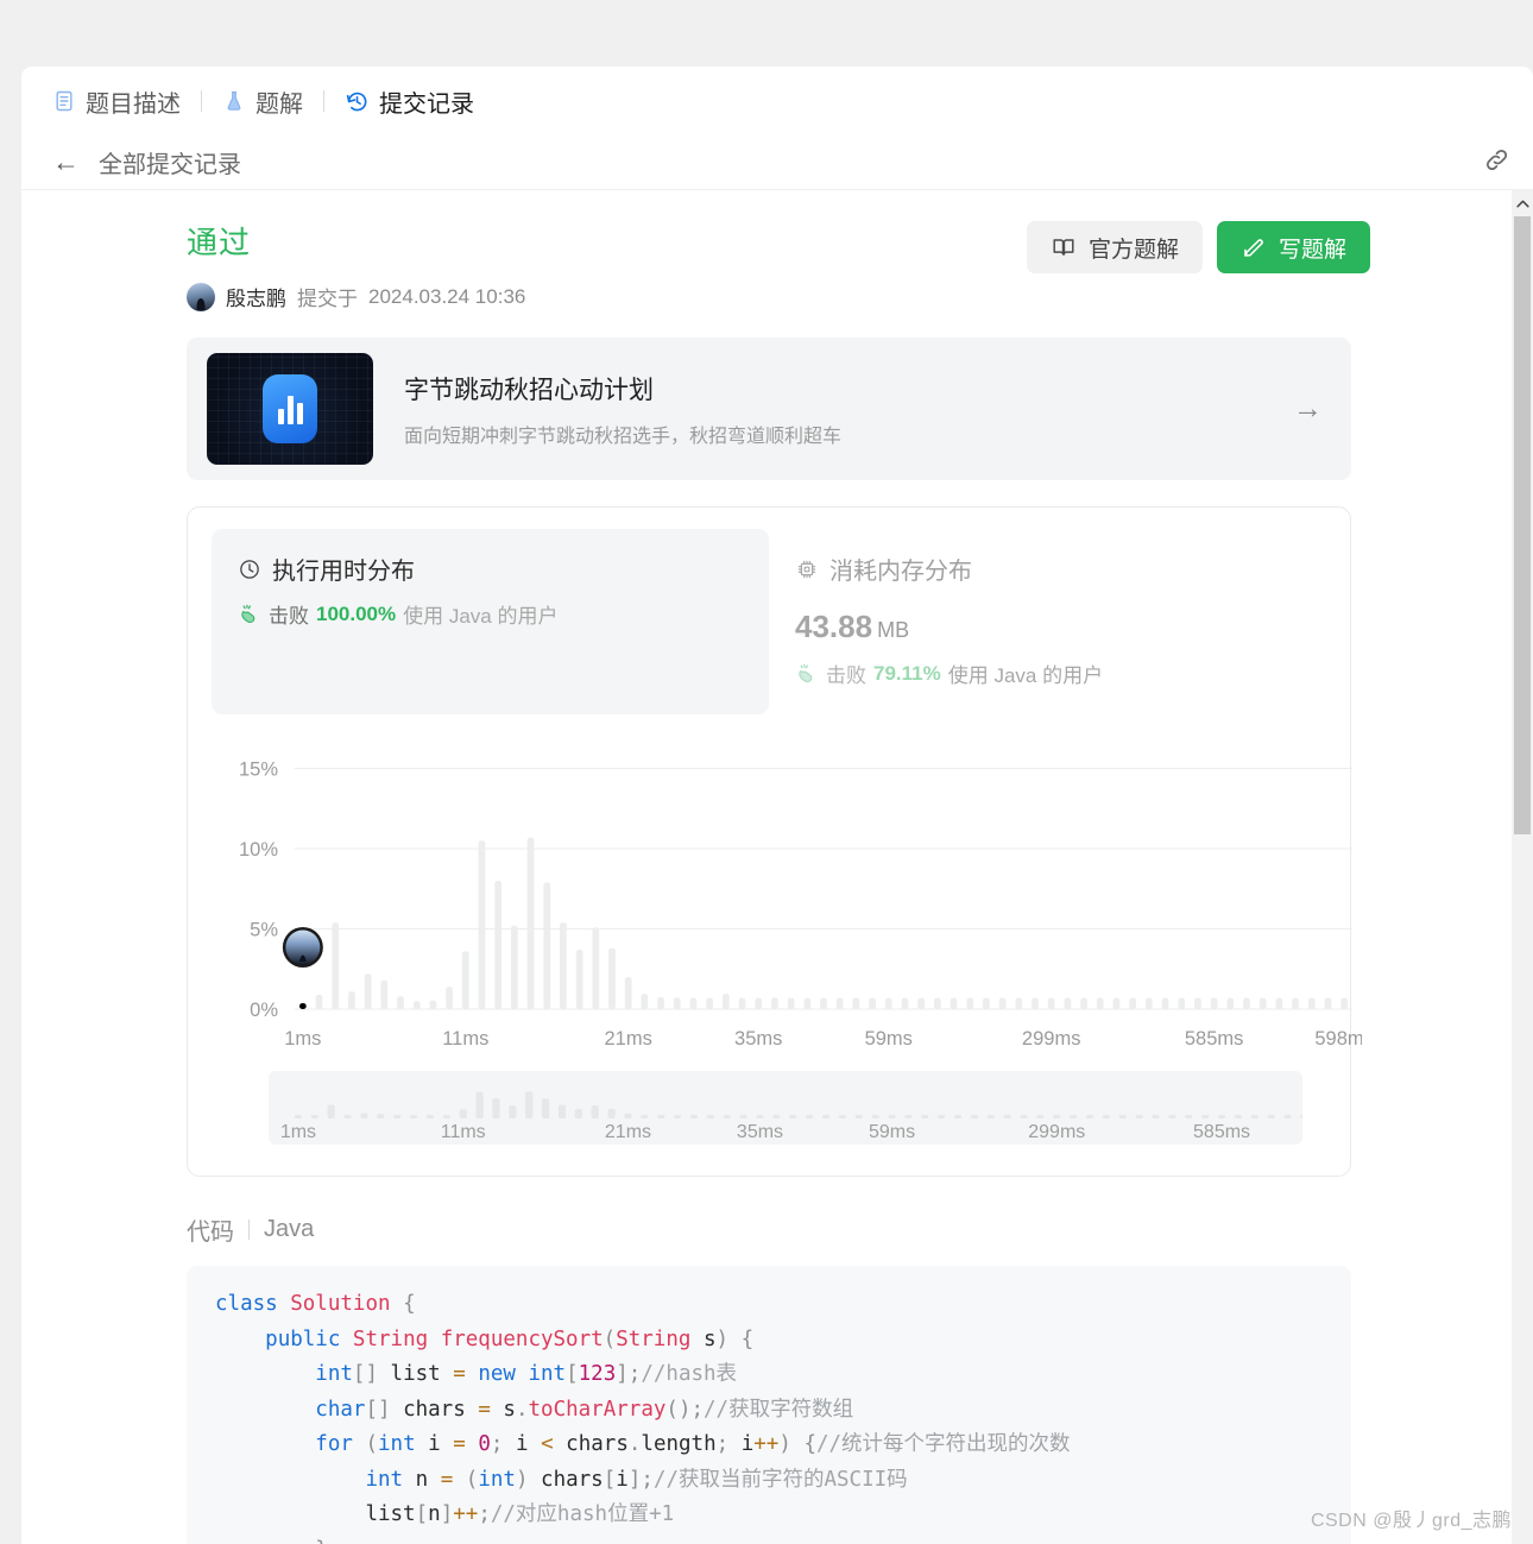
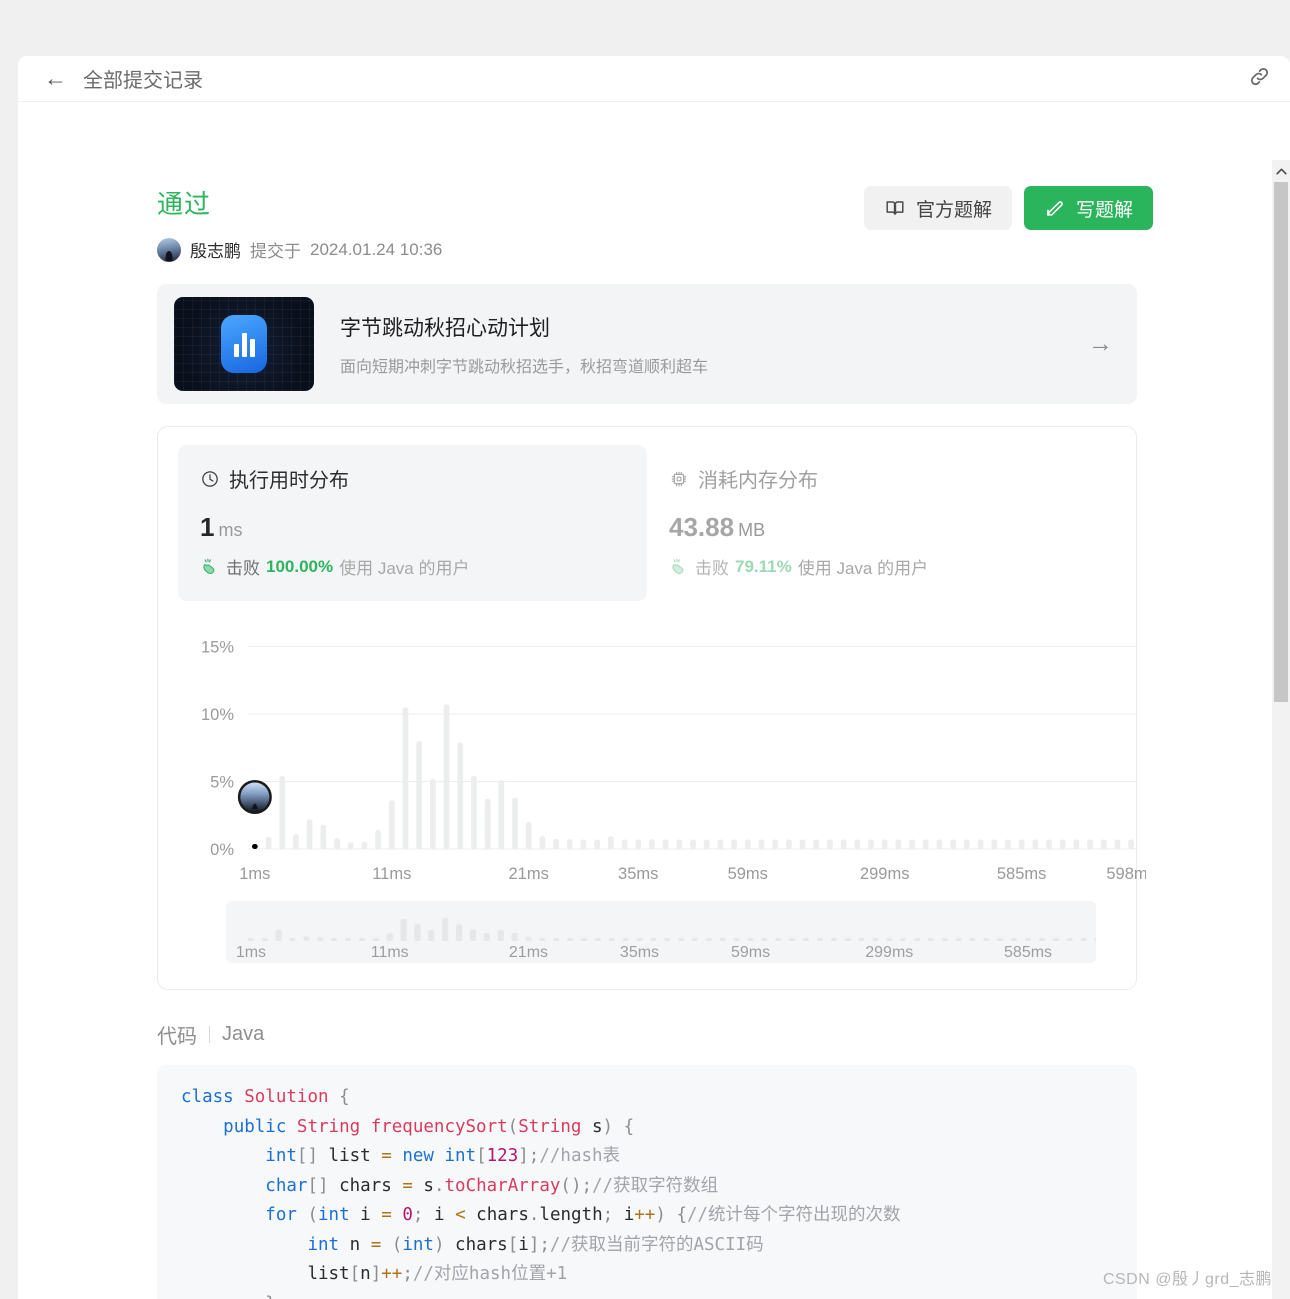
- 题目描述
- 题解
- 提交记录
  ←
  全部提交记录
  通过
  殷志鹏
  提交于
- 2024.03.24 10:36
+ 2024.01.24 10:36
  官方题解
  写题解
  字节跳动秋招心动计划
  面向短期冲刺字节跳动秋招选手，秋招弯道顺利超车
  →
  执行用时分布
+ 1 ms
  击败
  100.00%
  使用 Java 的用户
  消耗内存分布
  43.88 MB
  击败
  79.11%
  使用 Java 的用户
  0%
  5%
  10%
  15%
  1ms
  11ms
  21ms
  35ms
  59ms
  299ms
  585ms
  598m
  1ms
  11ms
  21ms
  35ms
  59ms
  299ms
  585ms
  代码
  Java
  class Solution { public String frequencySort(String s) { int[] list = new int[123];//hash表 char[] chars = s.toCharArray();//获取字符数组 for (int i = 0; i < chars.length; i++) {//统计每个字符出现的次数 int n = (int) chars[i];//获取当前字符的ASCII码 list[n]++;//对应hash位置+1
  CSDN @殷丿grd_志鹏
